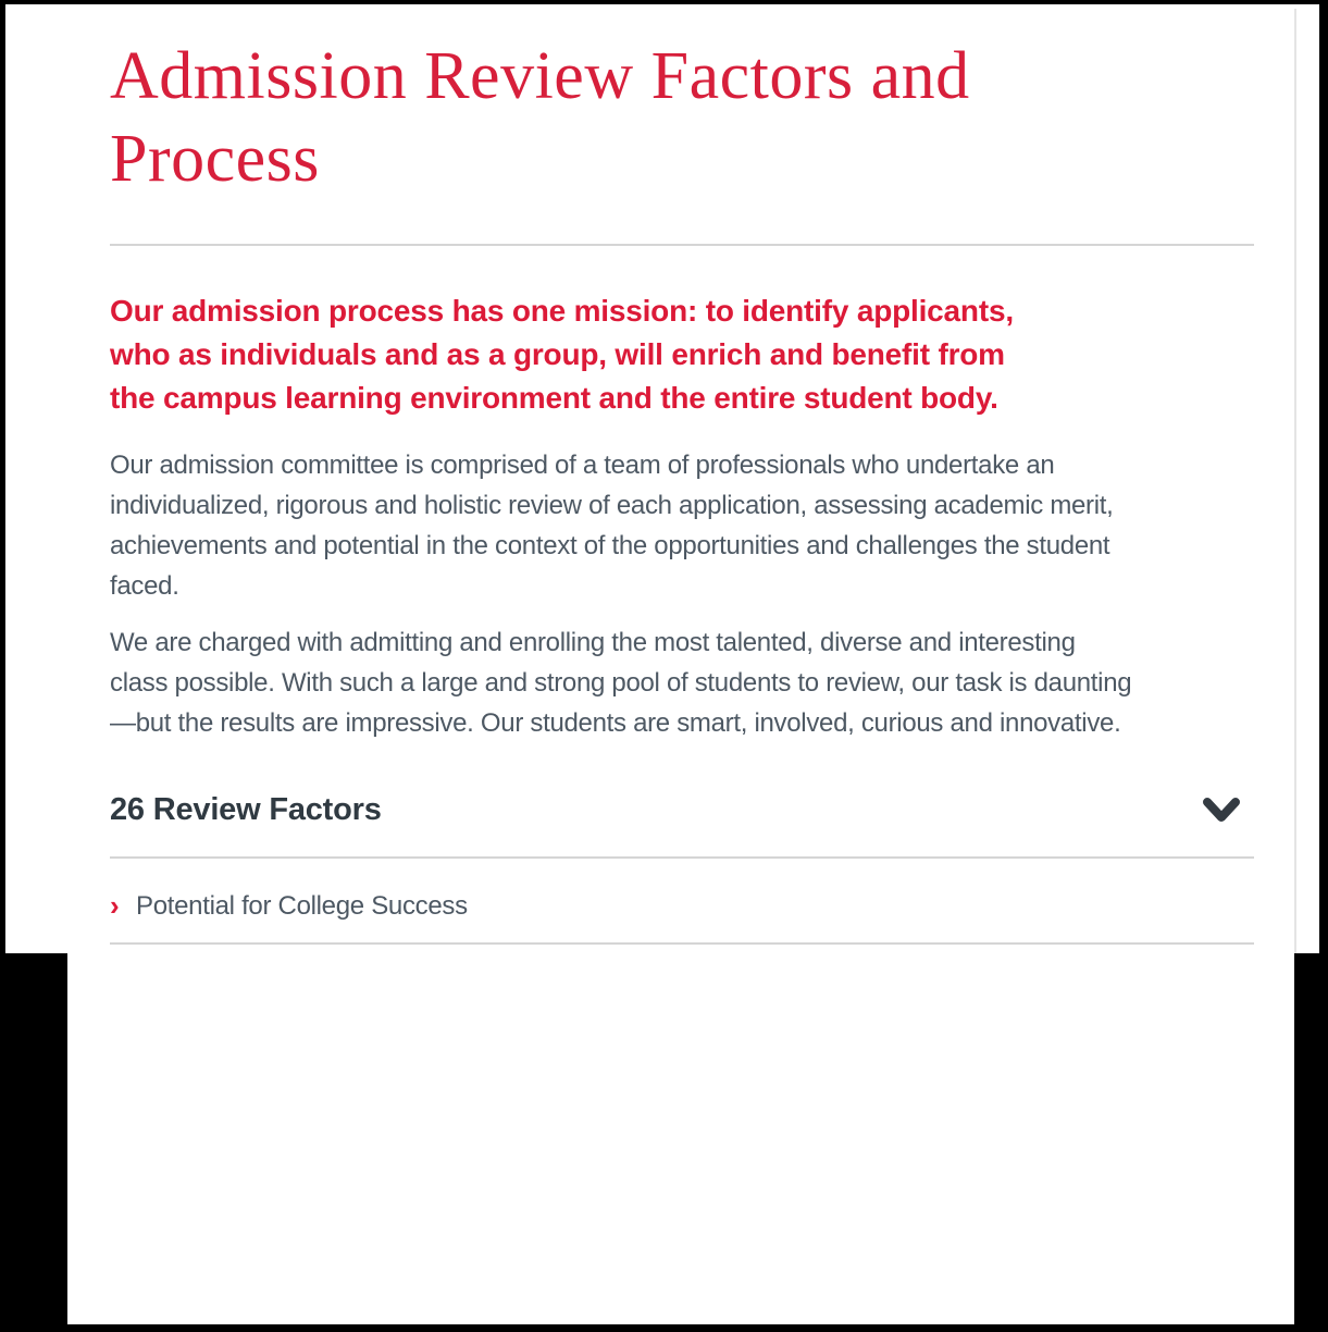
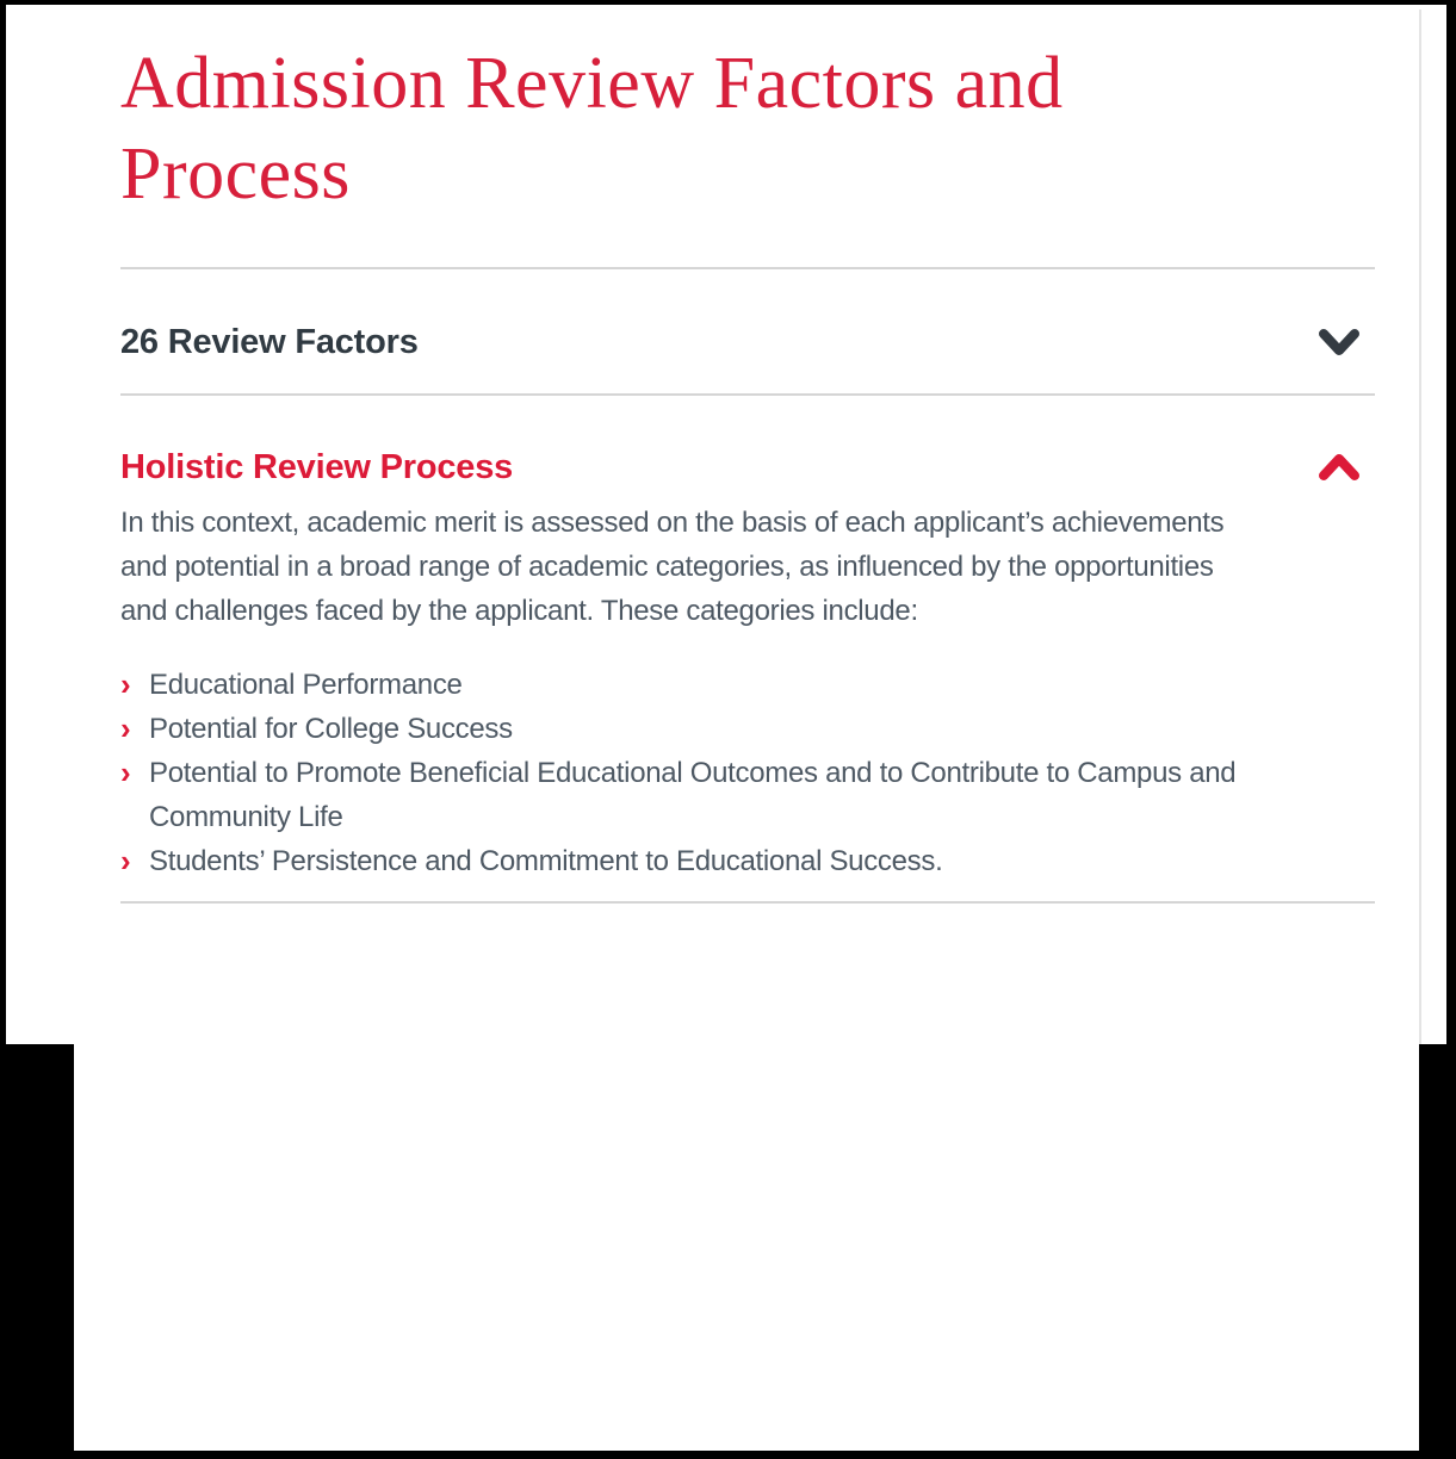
  Admission Review Factors and
  Process
- Our admission process has one mission: to identify applicants,
- who as individuals and as a group, will enrich and benefit from
- the campus learning environment and the entire student body.
- Our admission committee is comprised of a team of professionals who undertake an
- individualized, rigorous and holistic review of each application, assessing academic merit,
- achievements and potential in the context of the opportunities and challenges the student
- faced.
- We are charged with admitting and enrolling the most talented, diverse and interesting
- class possible. With such a large and strong pool of students to review, our task is daunting
- —but the results are impressive. Our students are smart, involved, curious and innovative.
  26 Review Factors
+ Holistic Review Process
+ In this context, academic merit is assessed on the basis of each applicant’s achievements
+ and potential in a broad range of academic categories, as influenced by the opportunities
+ and challenges faced by the applicant. These categories include:
+ Educational Performance
  Potential for College Success
+ Potential to Promote Beneficial Educational Outcomes and to Contribute to Campus and
+ Community Life
+ Students’ Persistence and Commitment to Educational Success.
